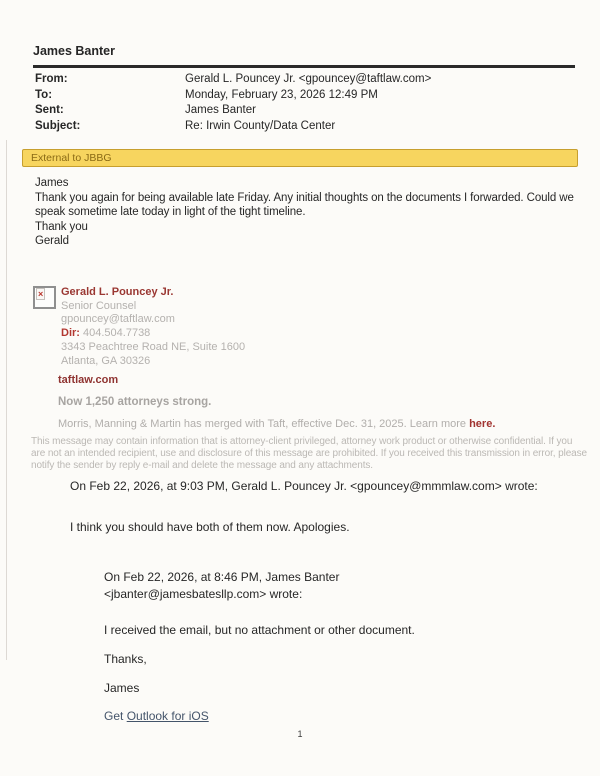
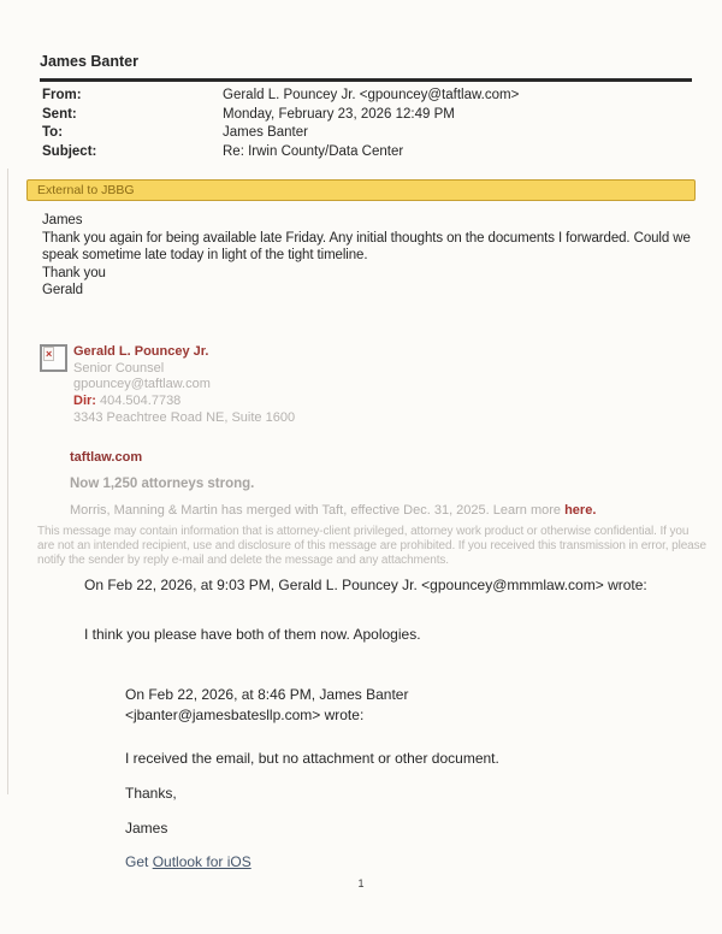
  James Banter
  From:
  Gerald L. Pouncey Jr. <gpouncey@taftlaw.com>
- To:
+ Sent:
  Monday, February 23, 2026 12:49 PM
- Sent:
+ To:
  James Banter
  Subject:
  Re: Irwin County/Data Center
  External to JBBG
  James
  Thank you again for being available late Friday. Any initial thoughts on the documents I forwarded. Could we speak sometime late today in light of the tight timeline.
  Thank you
  Gerald
  ×
  Gerald L. Pouncey Jr.
  Senior Counsel
  gpouncey@taftlaw.com
  Dir: 404.504.7738
  3343 Peachtree Road NE, Suite 1600
- Atlanta, GA 30326
  taftlaw.com
  Now 1,250 attorneys strong.
  Morris, Manning & Martin has merged with Taft, effective Dec. 31, 2025. Learn more here.
  This message may contain information that is attorney-client privileged, attorney work product or otherwise confidential. If you are not an intended recipient, use and disclosure of this message are prohibited. If you received this transmission in error, please notify the sender by reply e-mail and delete the message and any attachments.
  On Feb 22, 2026, at 9:03 PM, Gerald L. Pouncey Jr. <gpouncey@mmmlaw.com> wrote:
- I think you should have both of them now. Apologies.
+ I think you please have both of them now. Apologies.
  On Feb 22, 2026, at 8:46 PM, James Banter <jbanter@jamesbatesllp.com> wrote:
  I received the email, but no attachment or other document.
  Thanks,
  James
  Get Outlook for iOS
  1
